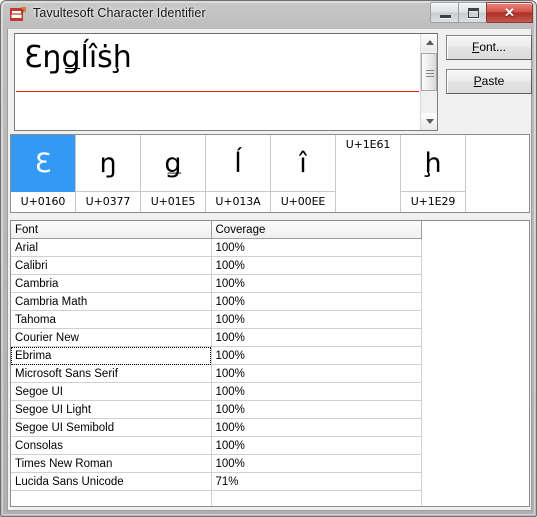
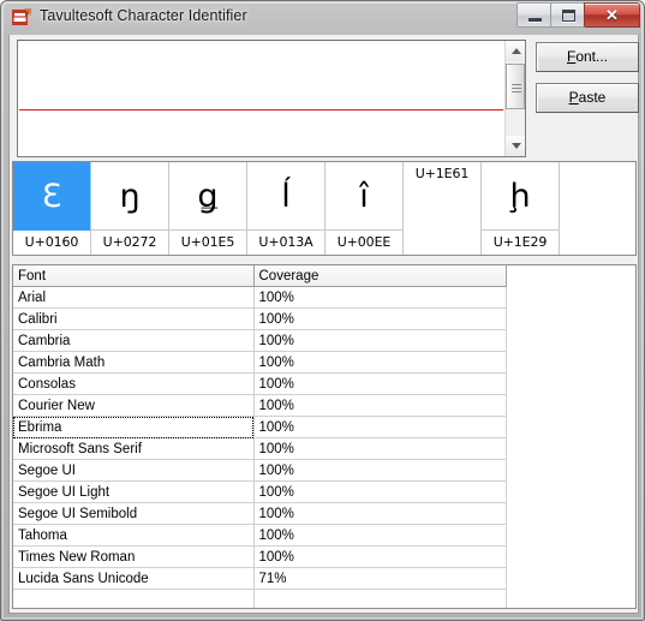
  Tavultesoft Character Identifier
  ✕
- Ɛŋǥĺîṡḩ
  Font...
  Paste
  Ɛ
  U+0160
  ŋ
- U+0377
+ U+0272
  ǥ
  U+01E5
  ĺ
  U+013A
  î
  U+00EE
  U+1E61
  ḩ
  U+1E29
  Font	Coverage
  Arial	100%
  Calibri	100%
  Cambria	100%
  Cambria Math	100%
- Tahoma	100%
+ Consolas	100%
  Courier New	100%
  Ebrima	100%
  Microsoft Sans Serif	100%
  Segoe UI	100%
  Segoe UI Light	100%
  Segoe UI Semibold	100%
- Consolas	100%
+ Tahoma	100%
  Times New Roman	100%
  Lucida Sans Unicode	71%
